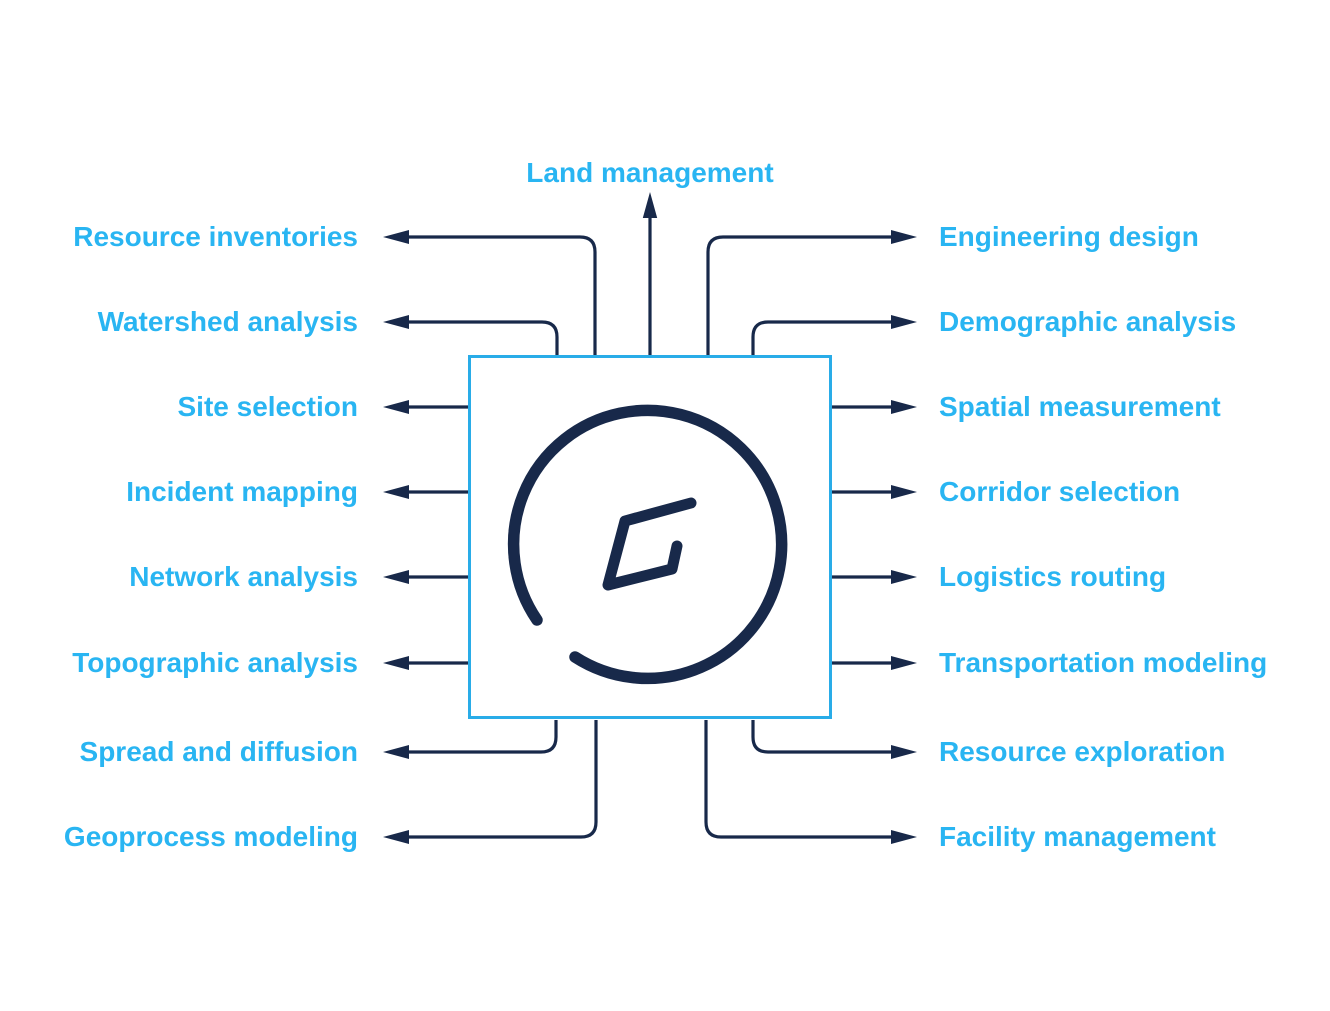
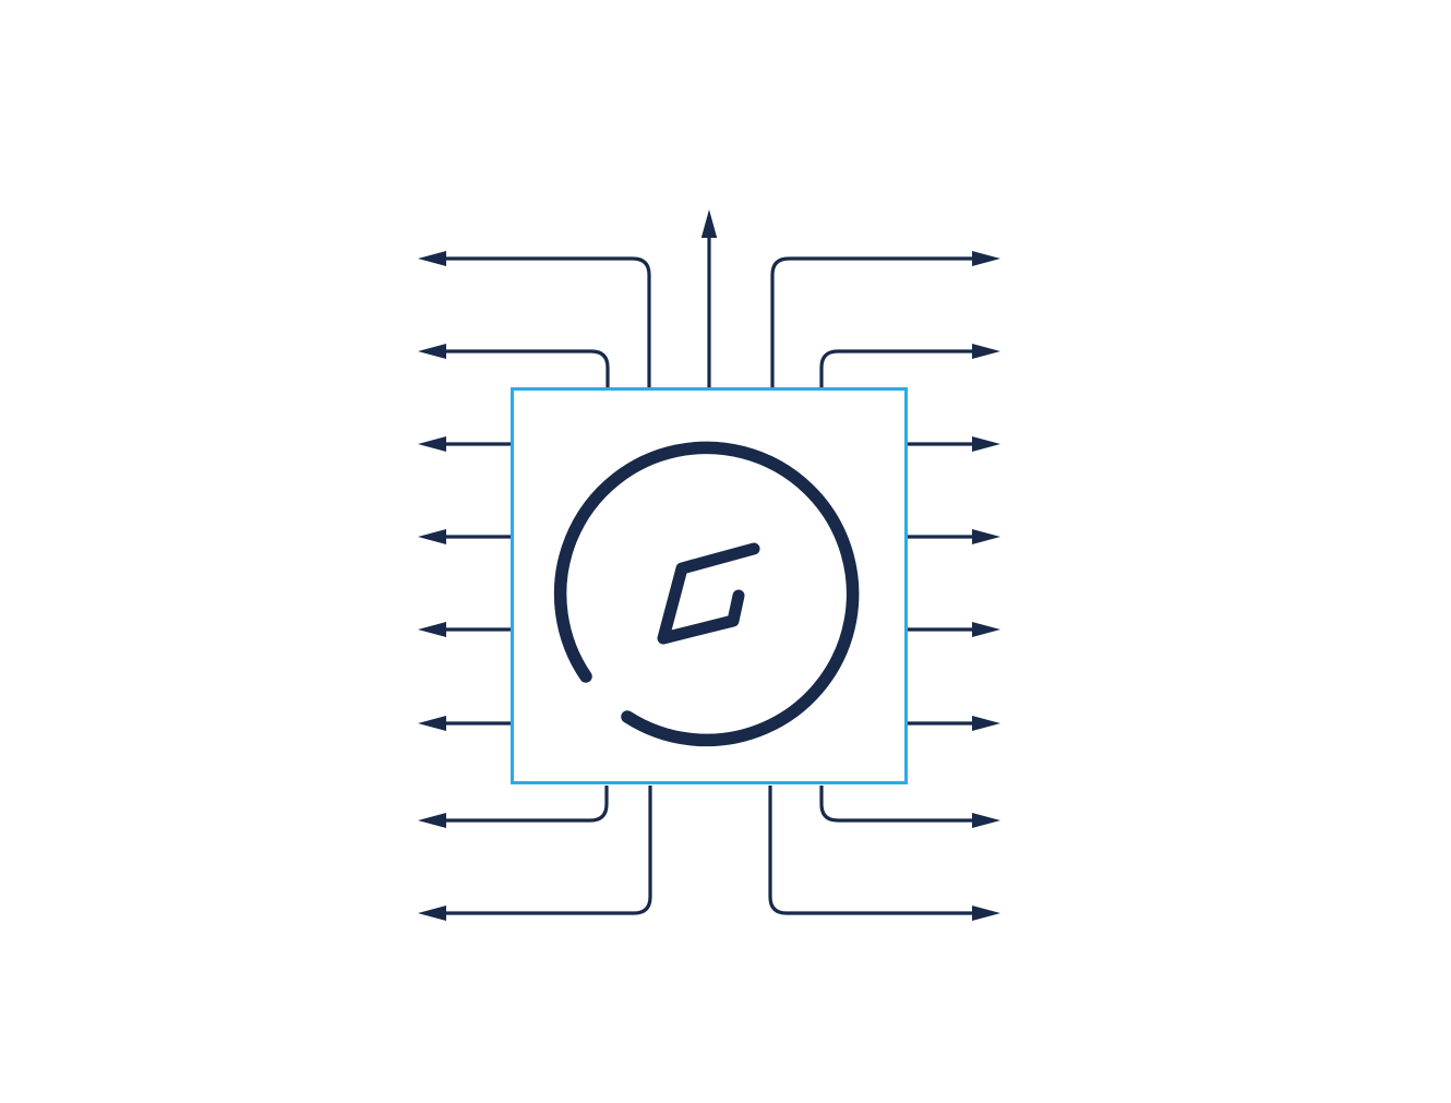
- Land management
- Resource inventories
- Watershed analysis
- Site selection
- Incident mapping
- Network analysis
- Topographic analysis
- Spread and diffusion
- Geoprocess modeling
- Engineering design
- Demographic analysis
- Spatial measurement
- Corridor selection
- Logistics routing
- Transportation modeling
- Resource exploration
- Facility management
